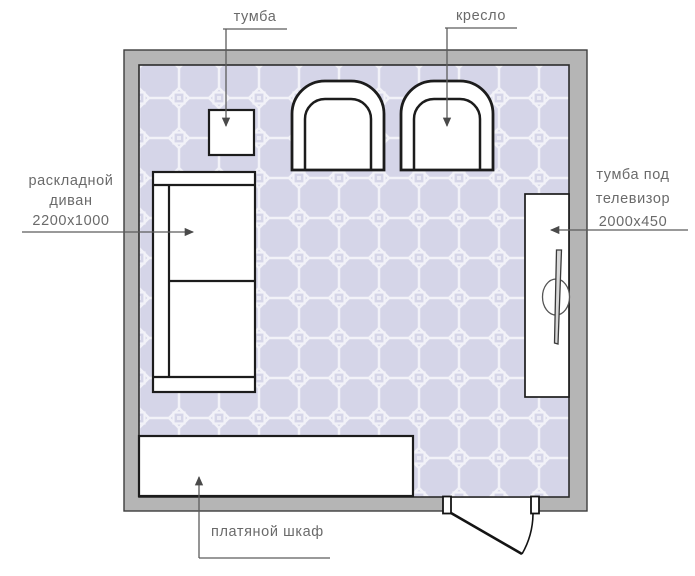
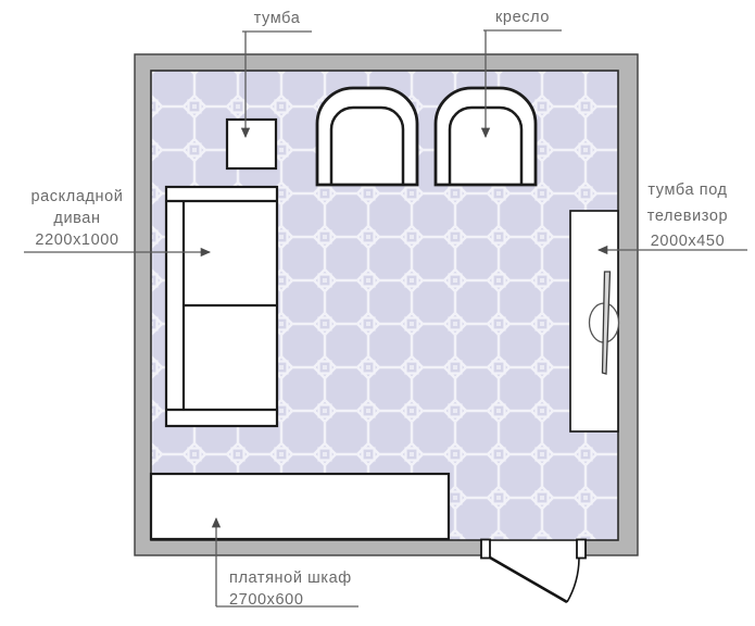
  тумба
  кресло
  раскладной
  диван
  2200x1000
  тумба под
  телевизор
  2000x450
  платяной шкаф
+ 2700x600
